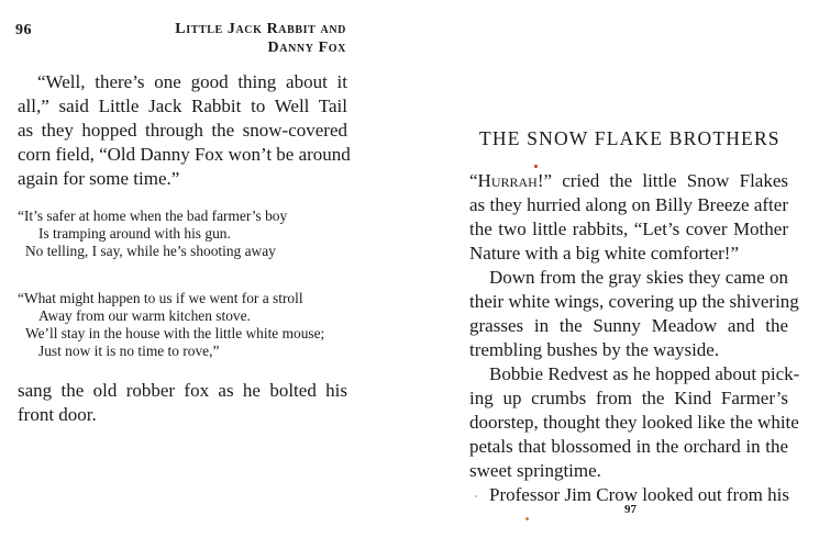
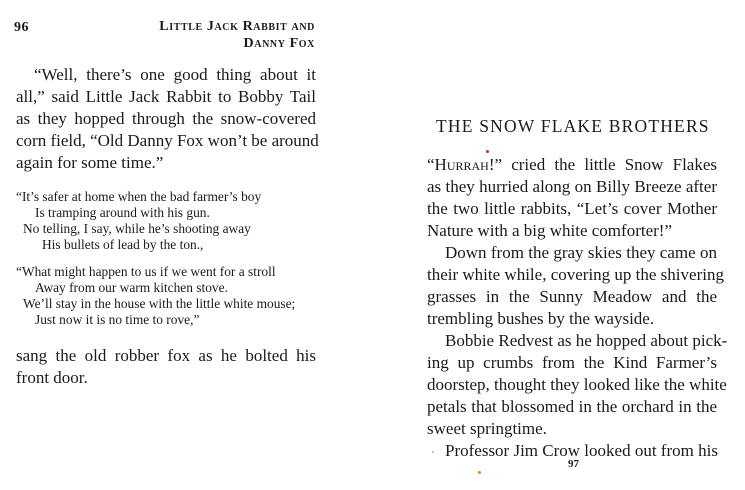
  96
  Little Jack Rabbit and
  Danny Fox
  “Well, there’s one good thing about it
- all,” said Little Jack Rabbit to Well Tail
+ all,” said Little Jack Rabbit to Bobby Tail
  as they hopped through the snow-covered
  corn field, “Old Danny Fox won’t be around
  again for some time.”
  “It’s safer at home when the bad farmer’s boy
  Is tramping around with his gun.
  No telling, I say, while he’s shooting away
+ His bullets of lead by the ton.,
  “What might happen to us if we went for a stroll
  Away from our warm kitchen stove.
  We’ll stay in the house with the little white mouse;
  Just now it is no time to rove,”
  sang the old robber fox as he bolted his
  front door.
  THE SNOW FLAKE BROTHERS
  “Hurrah!” cried the little Snow Flakes
  as they hurried along on Billy Breeze after
  the two little rabbits, “Let’s cover Mother
  Nature with a big white comforter!”
  Down from the gray skies they came on
- their white wings, covering up the shivering
+ their white while, covering up the shivering
  grasses in the Sunny Meadow and the
  trembling bushes by the wayside.
  Bobbie Redvest as he hopped about pick-
  ing up crumbs from the Kind Farmer’s
  doorstep, thought they looked like the white
  petals that blossomed in the orchard in the
  sweet springtime.
  Professor Jim Crow looked out from his
  97
